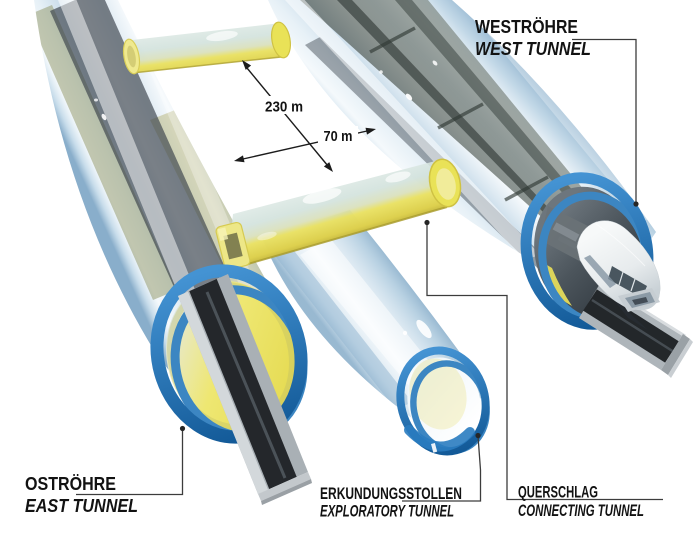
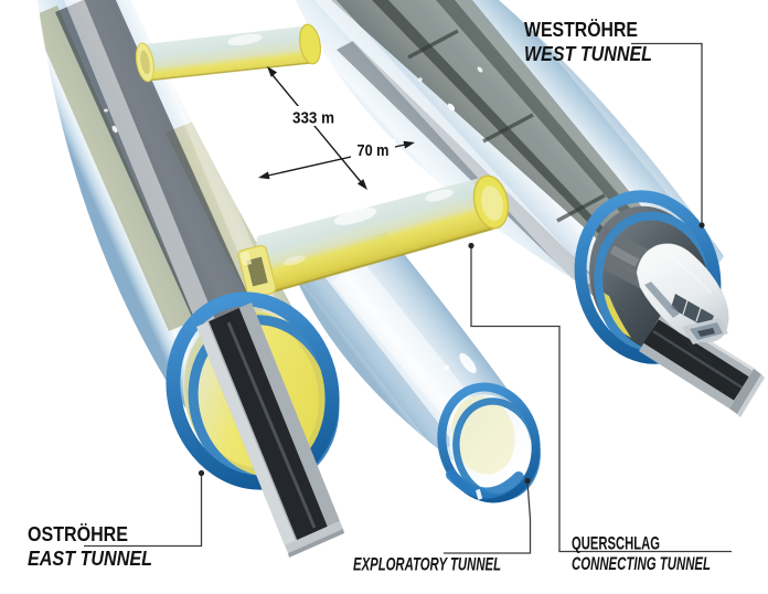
- 230 m
+ 333 m
  70 m
  WESTRÖHRE
  WEST TUNNEL
  OSTRÖHRE
  EAST TUNNEL
- ERKUNDUNGSSTOLLEN
  EXPLORATORY TUNNEL
  QUERSCHLAG
  CONNECTING TUNNEL
